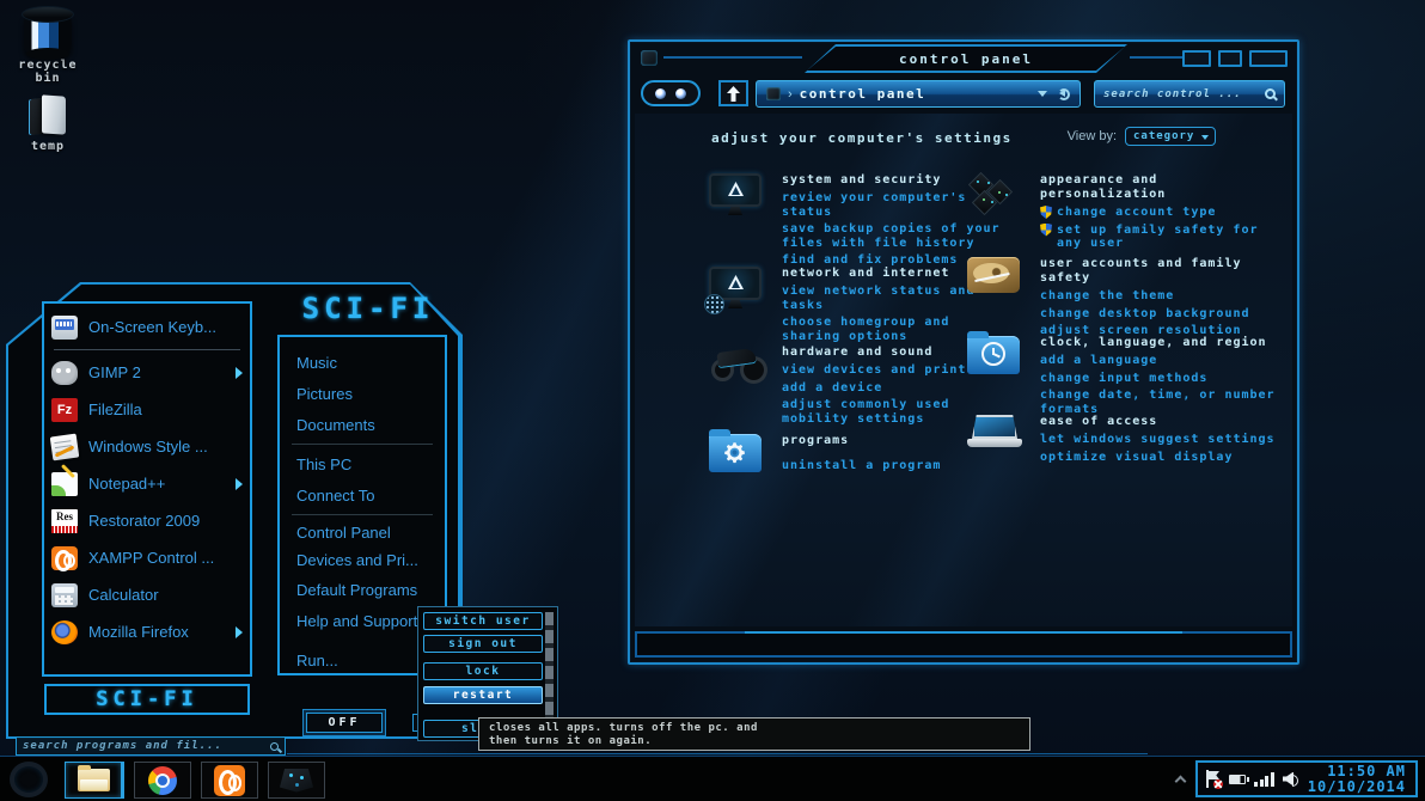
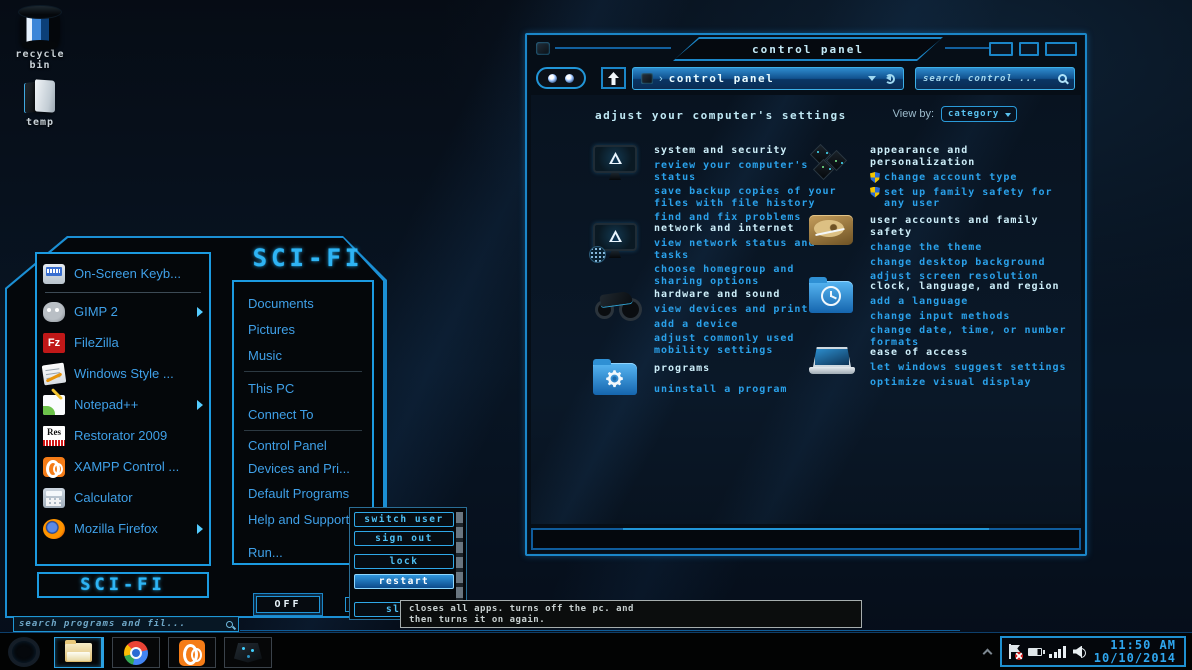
  recycle bin
  temp
  control panel
  ›
  control panel
  search control ...
  adjust your computer's settings
  View by:
  category
  system and security
  review your computer's status
  save backup copies of your files with file history
  find and fix problems
  network and internet
  view network status an tasks
  choose homegroup and sharing options
  hardware and sound
  view devices and print
  add a device
  adjust commonly used mobility settings
  programs
  uninstall a program
  appearance and personalization
  change account type
  set up family safety for any user
  user accounts and family safety
  change the theme
  change desktop background
  adjust screen resolution
  clock, language, and region
  add a language
  change input methods
  change date, time, or number formats
  ease of access
  let windows suggest settings
  optimize visual display
  On-Screen Keyb...
  GIMP 2
  Fz
  FileZilla
  Windows Style ...
  Notepad++
  Res
  Restorator 2009
  XAMPP Control ...
  Calculator
  Mozilla Firefox
  SCI-FI
  SCI-FI
- Music
+ Documents
  Pictures
- Documents
+ Music
  This PC
  Connect To
  Control Panel
  Devices and Pri...
  Default Programs
  Help and Support
  Run...
  OFF
  search programs and fil...
  switch user
  sign out
  lock
  restart
  closes all apps. turns off the pc. and then turns it on again.
  11:50 AM
  10/10/2014
